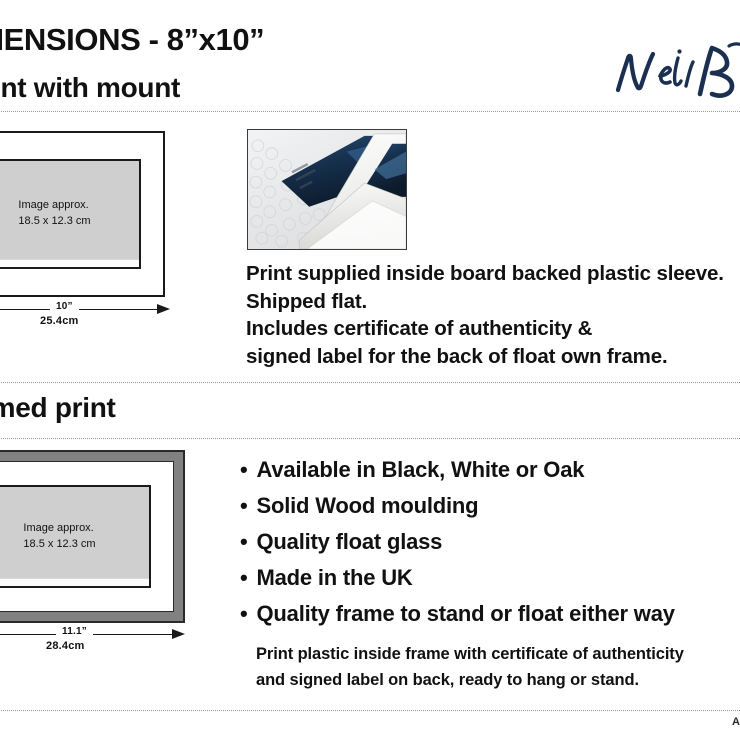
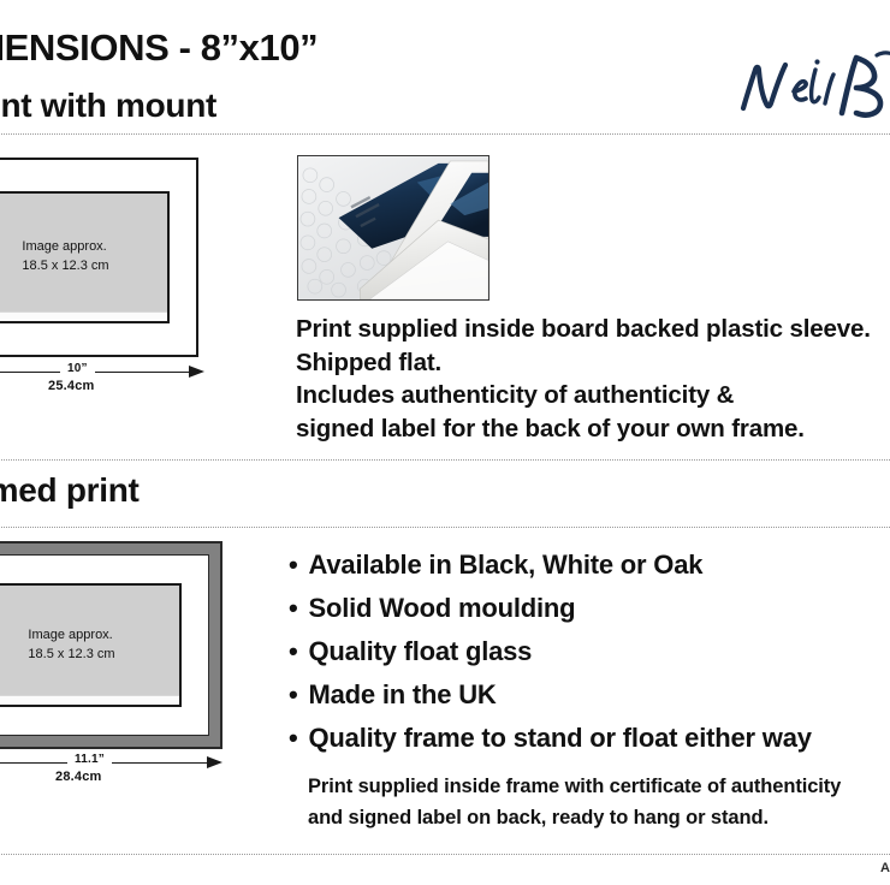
  ENSIONS - 8”x10”
  nt with mount
  Image approx.
  18.5 x 12.3 cm
  10”
  25.4cm
  Print supplied inside board backed plastic sleeve.
  Shipped flat.
- Includes certificate of authenticity &
+ Includes authenticity of authenticity &
- signed label for the back of float own frame.
+ signed label for the back of your own frame.
  med print
  Image approx.
  18.5 x 12.3 cm
  11.1”
  28.4cm
  Available in Black, White or Oak
  Solid Wood moulding
  Quality float glass
  Made in the UK
  Quality frame to stand or float either way
- Print plastic inside frame with certificate of authenticity
+ Print supplied inside frame with certificate of authenticity
  and signed label on back, ready to hang or stand.
